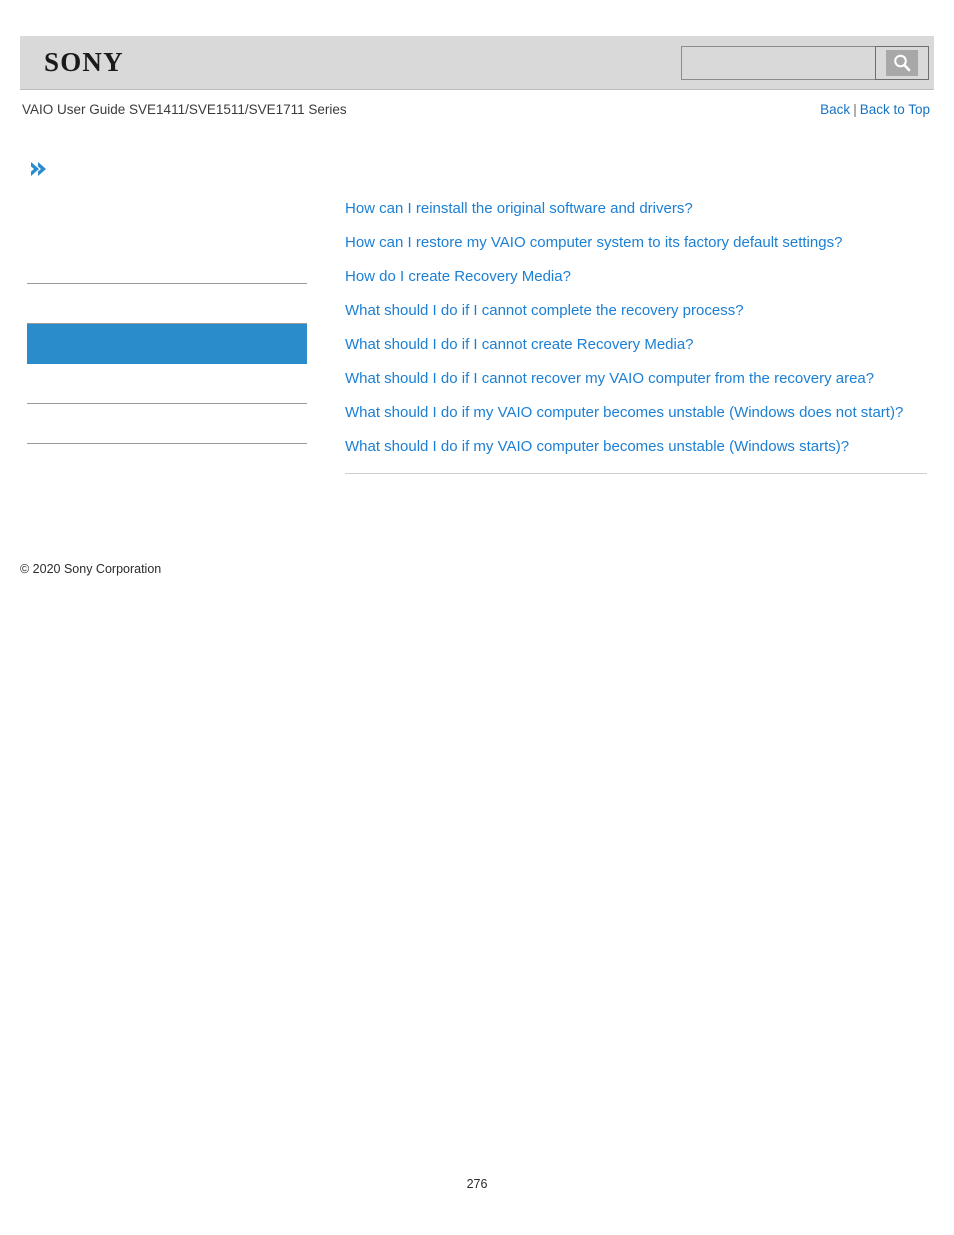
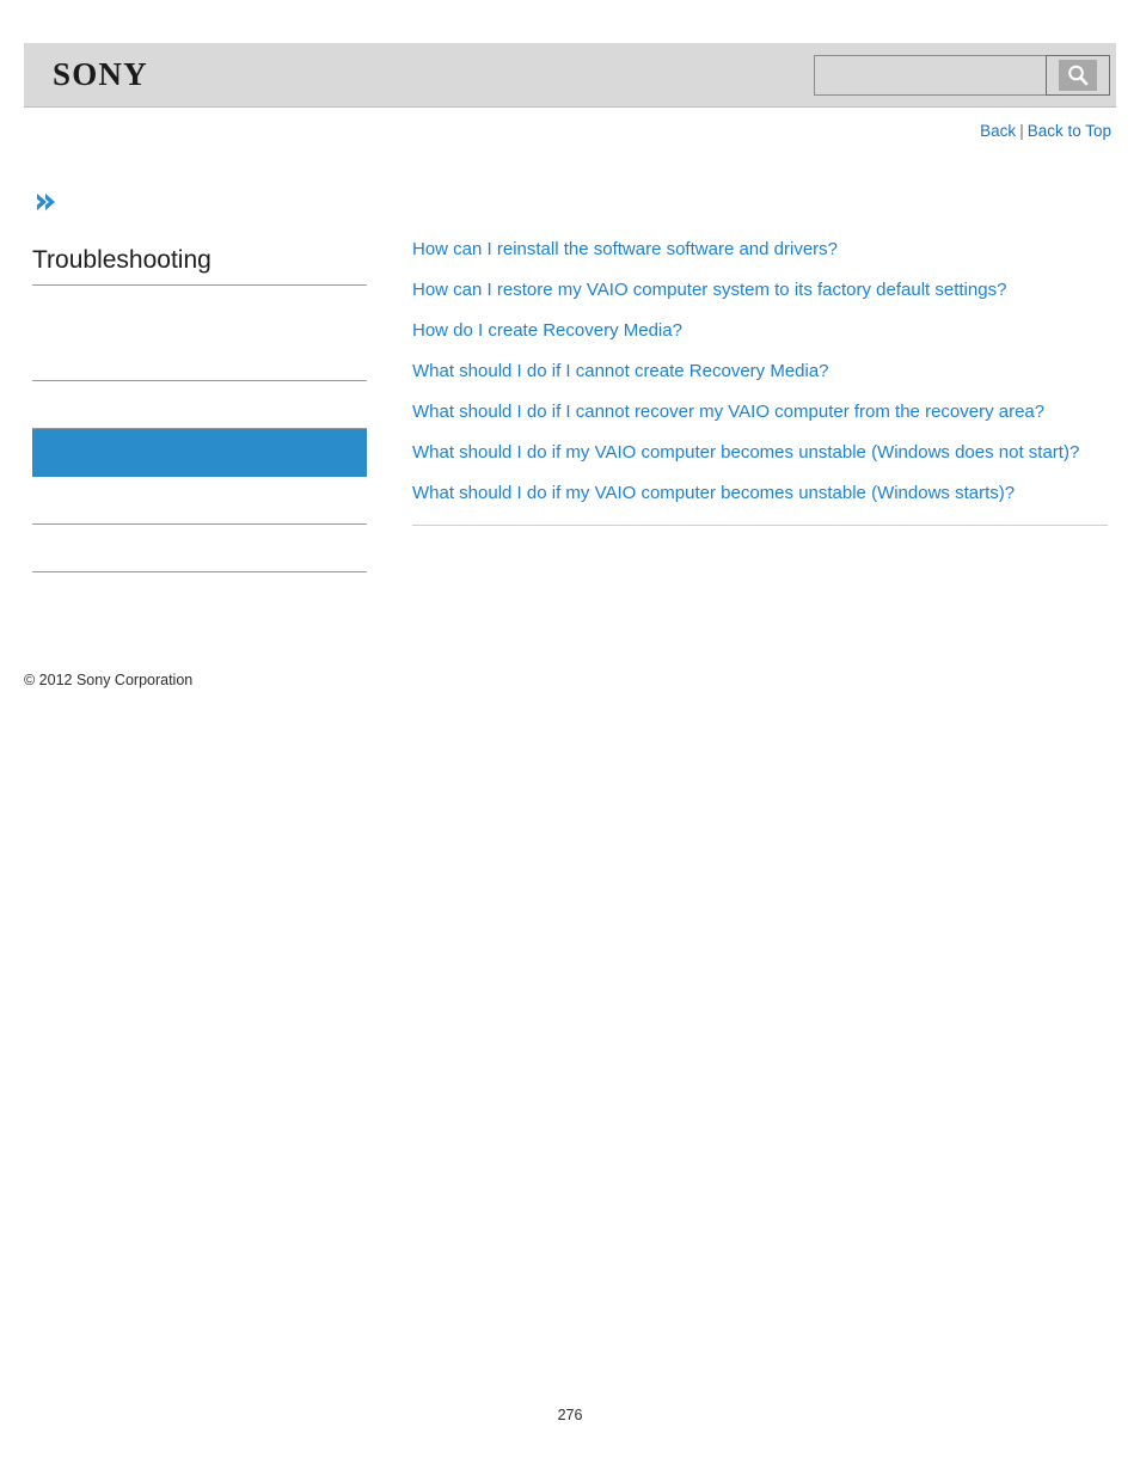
  SONY
- VAIO User Guide SVE1411/SVE1511/SVE1711 Series
  Back | Back to Top
+ Troubleshooting
- © 2020 Sony Corporation
+ © 2012 Sony Corporation
- How can I reinstall the original software and drivers?
+ How can I reinstall the software software and drivers?
  How can I restore my VAIO computer system to its factory default settings?
  How do I create Recovery Media?
- What should I do if I cannot complete the recovery process?
  What should I do if I cannot create Recovery Media?
  What should I do if I cannot recover my VAIO computer from the recovery area?
  What should I do if my VAIO computer becomes unstable (Windows does not start)?
  What should I do if my VAIO computer becomes unstable (Windows starts)?
  276
